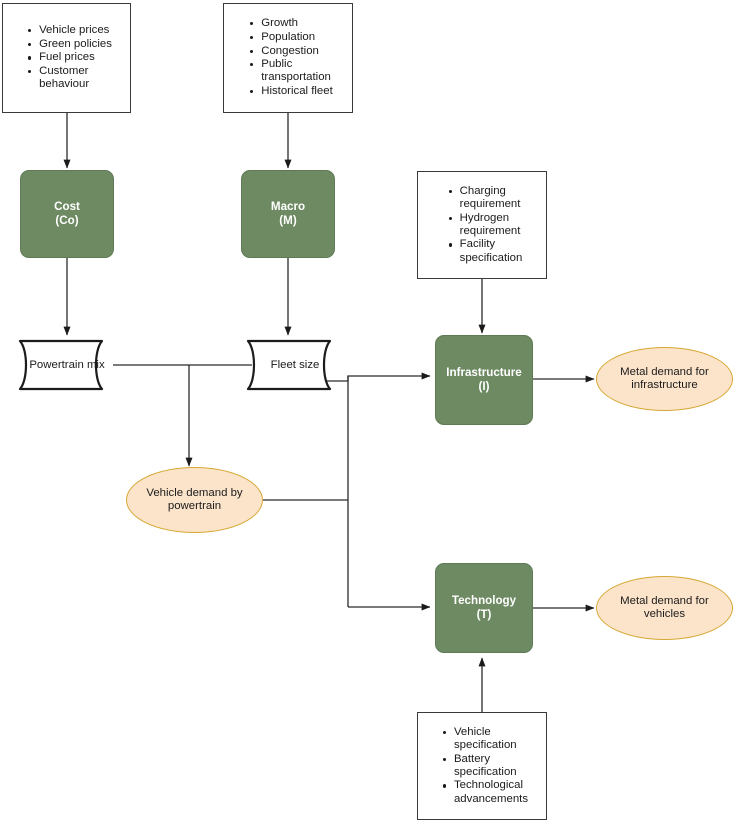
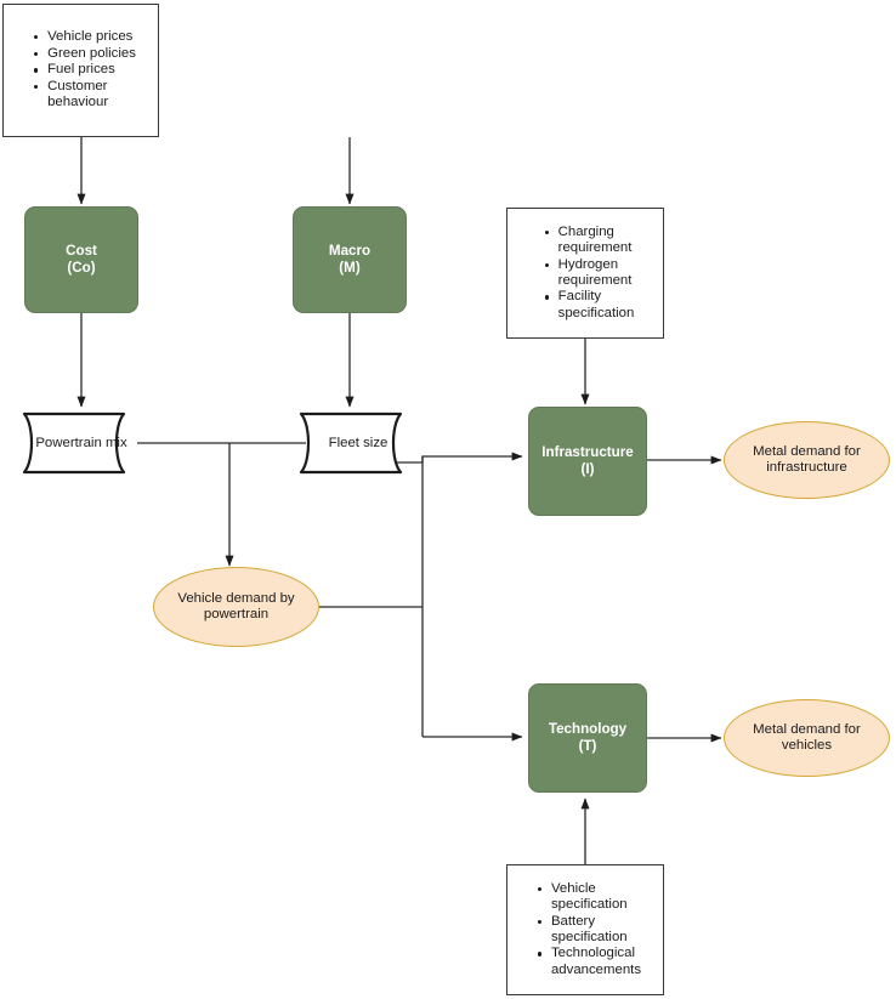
  Vehicle prices
  Green policies
  Fuel prices
  Customer
  behaviour
- Growth
- Population
- Congestion
- Public
- transportation
- Historical fleet
  Charging
  requirement
  Hydrogen
  requirement
  Facility
  specification
  Vehicle
  specification
  Battery
  specification
  Technological
  advancements
  Cost
  (Co)
  Macro
  (M)
  Infrastructure
  (I)
  Technology
  (T)
  Powertrain mix
  Fleet size
  Vehicle demand by
  powertrain
  Metal demand for
  infrastructure
  Metal demand for
  vehicles
